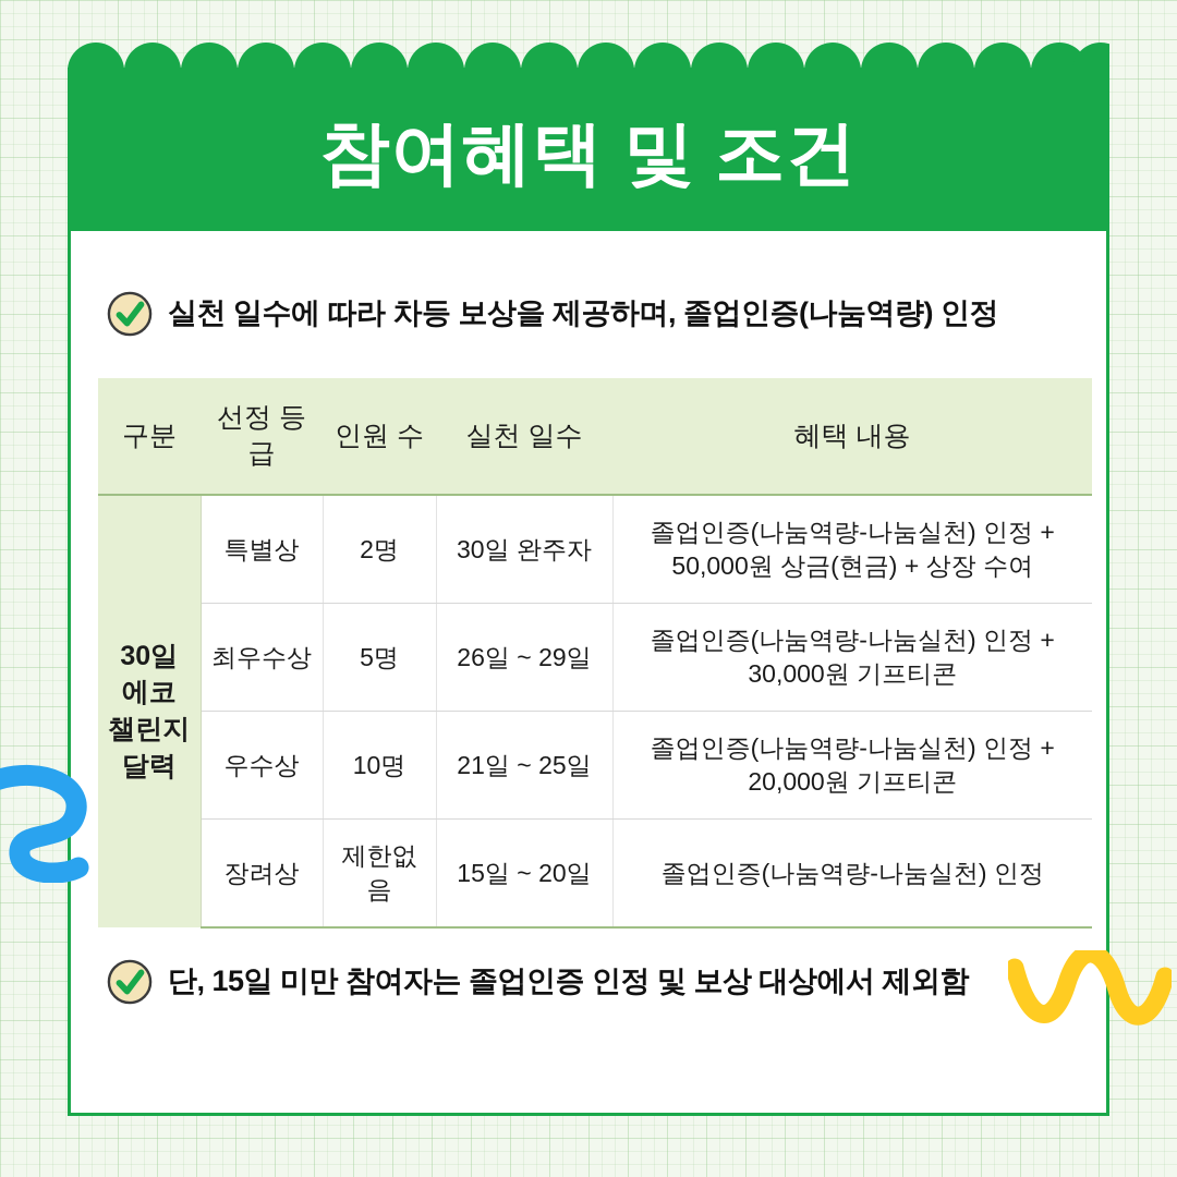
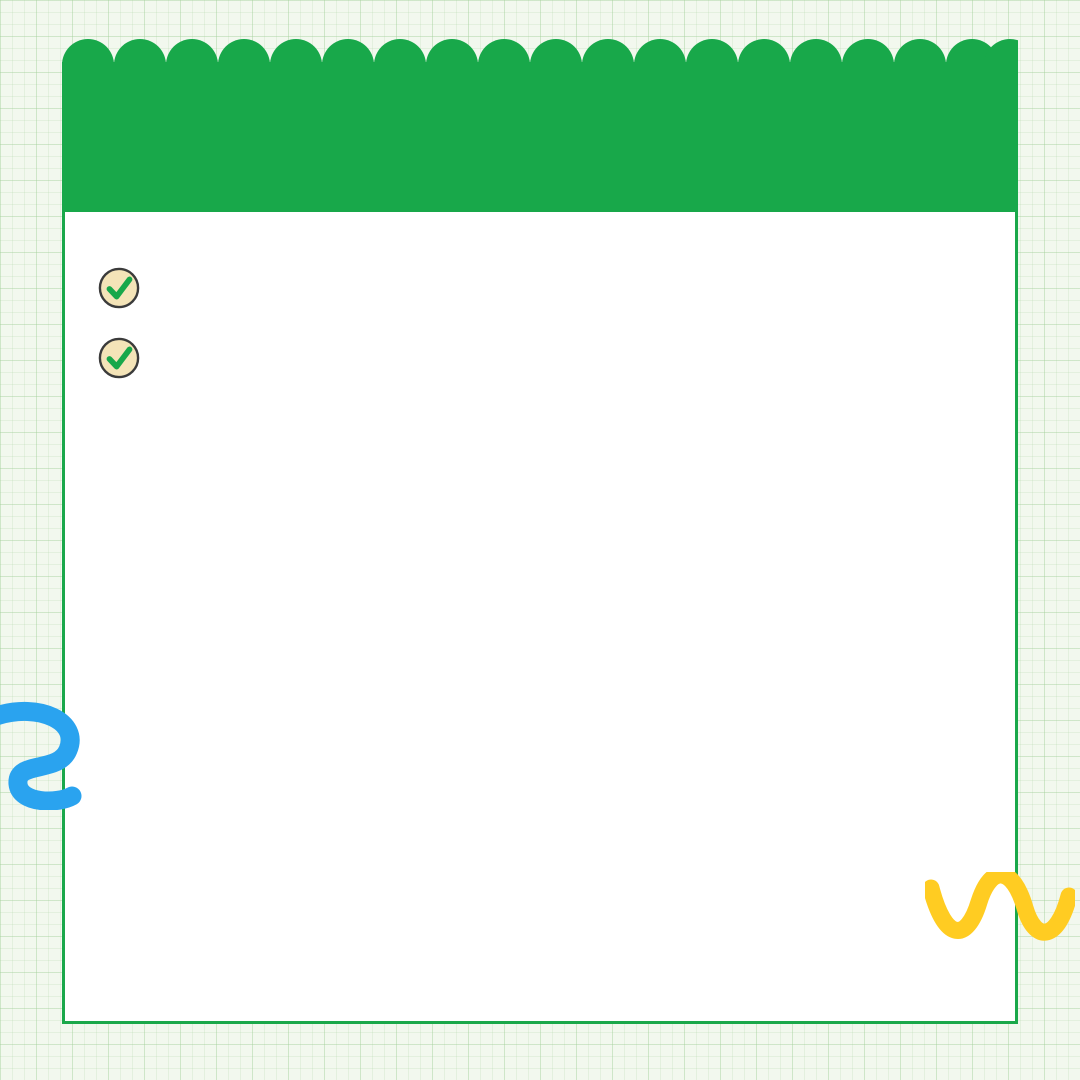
- 참여혜택 및 조건
- 실천 일수에 따라 차등 보상을 제공하며, 졸업인증(나눔역량) 인정
- 구분	선정 등급	인원 수	실천 일수	혜택 내용
- 30일 에코 챌린지 달력	특별상	2명	30일 완주자	졸업인증(나눔역량-나눔실천) 인정 + 50,000원 상금(현금) + 상장 수여
- 최우수상	5명	26일 ~ 29일	졸업인증(나눔역량-나눔실천) 인정 + 30,000원 기프티콘
- 우수상	10명	21일 ~ 25일	졸업인증(나눔역량-나눔실천) 인정 + 20,000원 기프티콘
- 장려상	제한없음	15일 ~ 20일	졸업인증(나눔역량-나눔실천) 인정
- 단, 15일 미만 참여자는 졸업인증 인정 및 보상 대상에서 제외함
